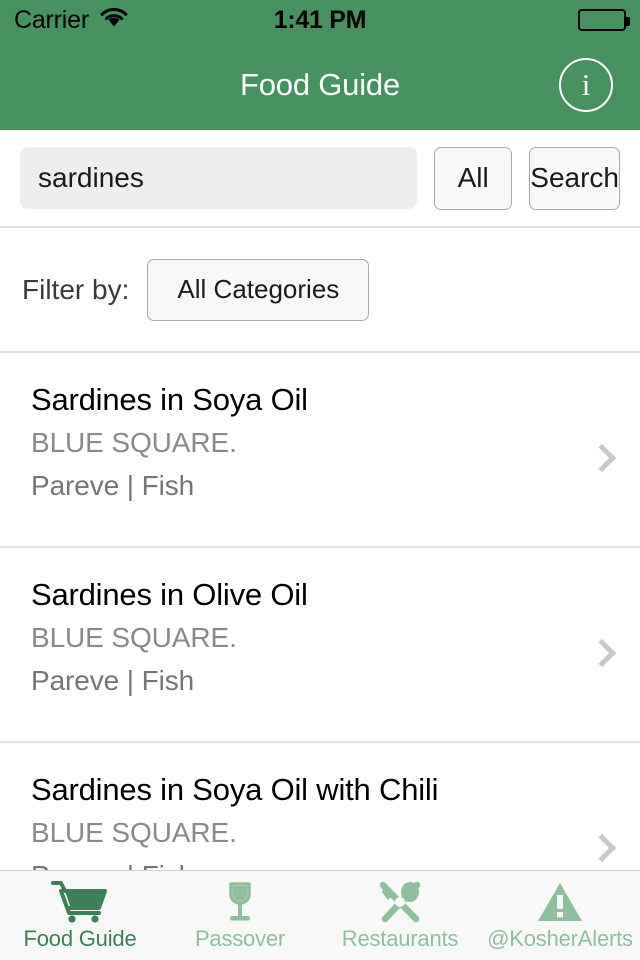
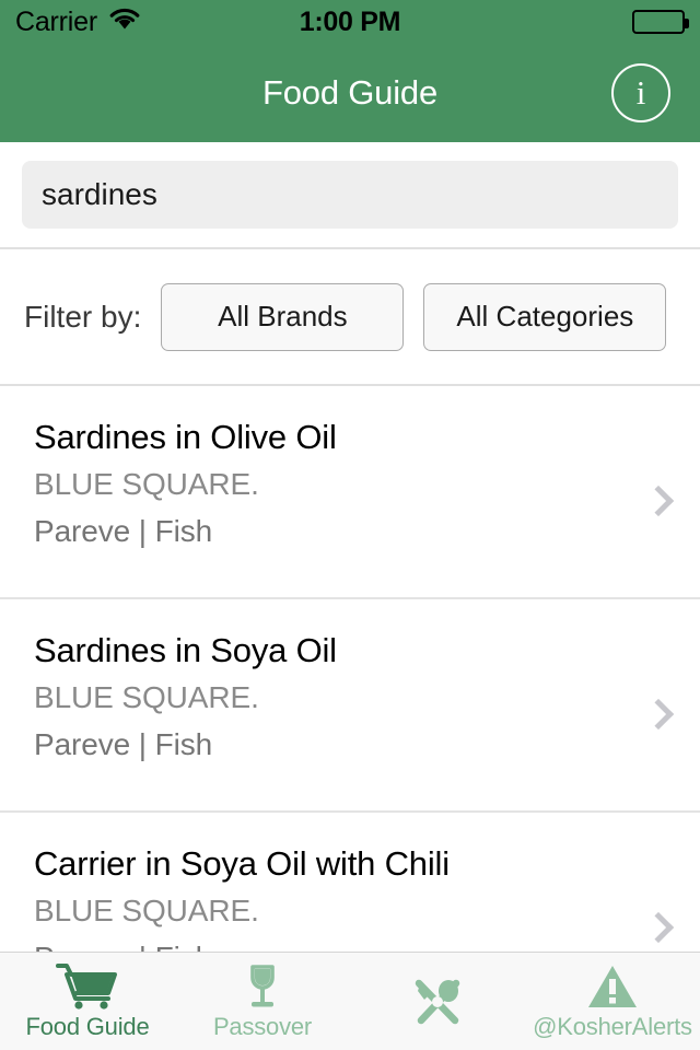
  Carrier
- 1:41 PM
+ 1:00 PM
  Food Guide
  i
  sardines
- All
- Search
  Filter by:
+ All Brands
  All Categories
- Sardines in Soya Oil
+ Sardines in Olive Oil
  BLUE SQUARE.
  Pareve | Fish
- Sardines in Olive Oil
+ Sardines in Soya Oil
  BLUE SQUARE.
  Pareve | Fish
- Sardines in Soya Oil with Chili
+ Carrier in Soya Oil with Chili
  BLUE SQUARE.
  Food Guide
  Passover
- Restaurants
  @KosherAlerts
